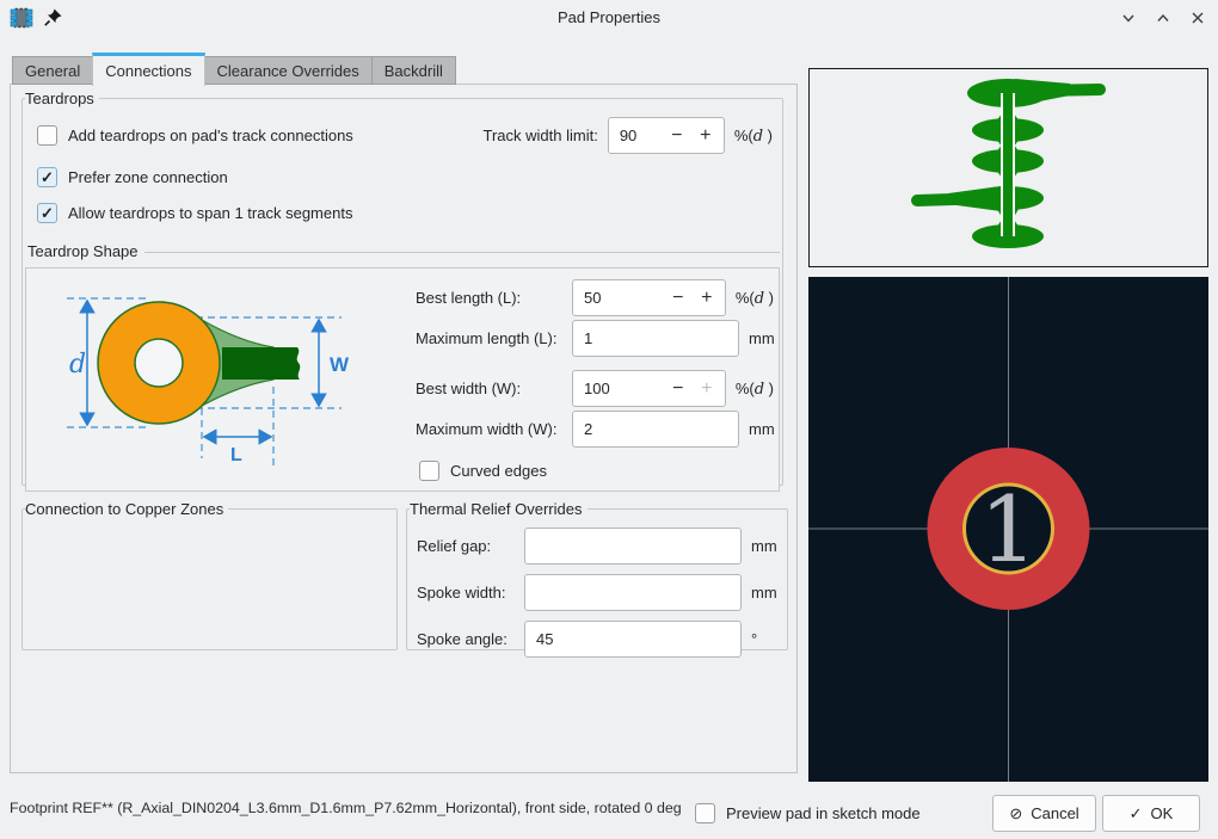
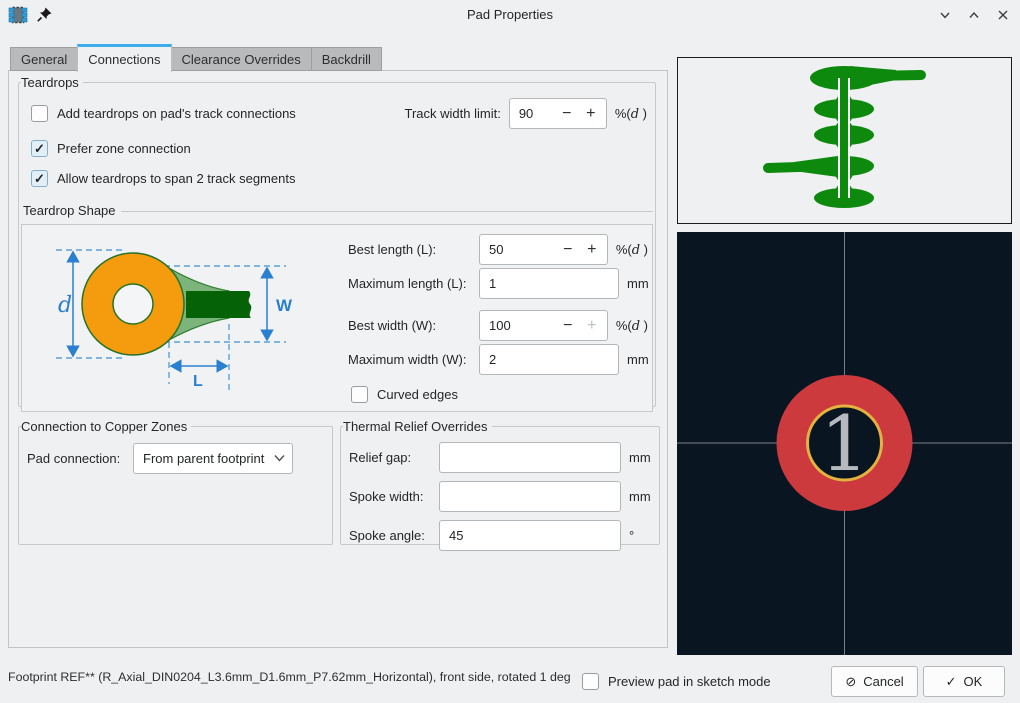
  Pad Properties
  General
  Connections
  Clearance Overrides
  Backdrill
  Teardrops
  Add teardrops on pad's track connections
  Track width limit:
  90
  −
  +
  %(d )
  ✓
  Prefer zone connection
  ✓
- Allow teardrops to span 1 track segments
+ Allow teardrops to span 2 track segments
  Teardrop Shape
  d
  W
  L
  Best length (L):
  50
  −
  +
  %(d )
  Maximum length (L):
  1
  mm
  Best width (W):
  100
  −
  +
  %(d )
  Maximum width (W):
  2
  mm
  Curved edges
  Connection to Copper Zones
+ Pad connection:
+ From parent footprint
  Thermal Relief Overrides
  Relief gap:
  mm
  Spoke width:
  mm
  Spoke angle:
  45
  °
  1
- Footprint REF** (R_Axial_DIN0204_L3.6mm_D1.6mm_P7.62mm_Horizontal), front side, rotated 0 deg
+ Footprint REF** (R_Axial_DIN0204_L3.6mm_D1.6mm_P7.62mm_Horizontal), front side, rotated 1 deg
  Preview pad in sketch mode
  ⊘
  Cancel
  ✓
  OK
